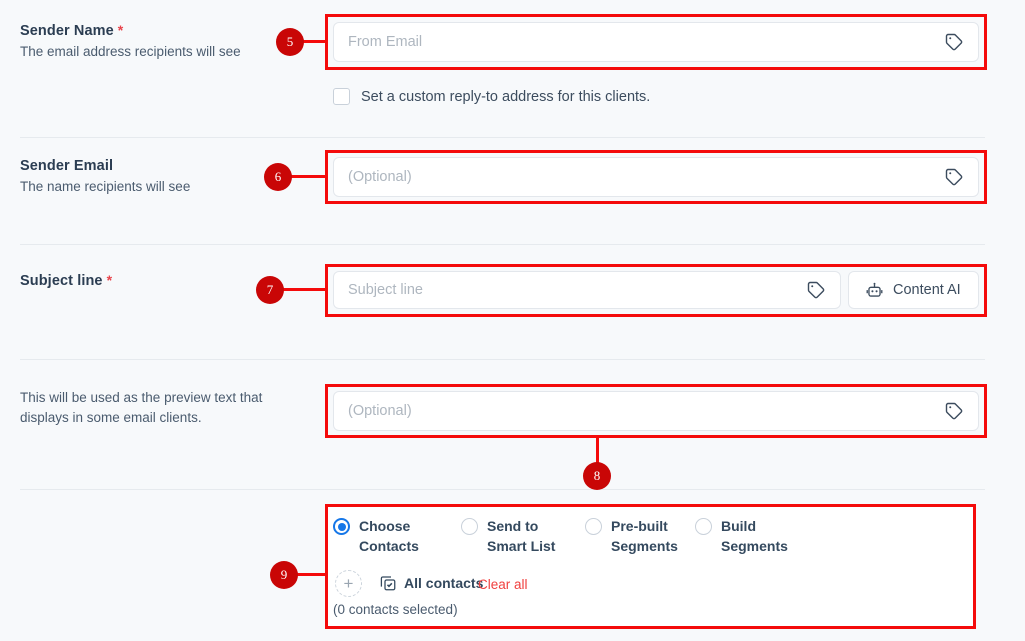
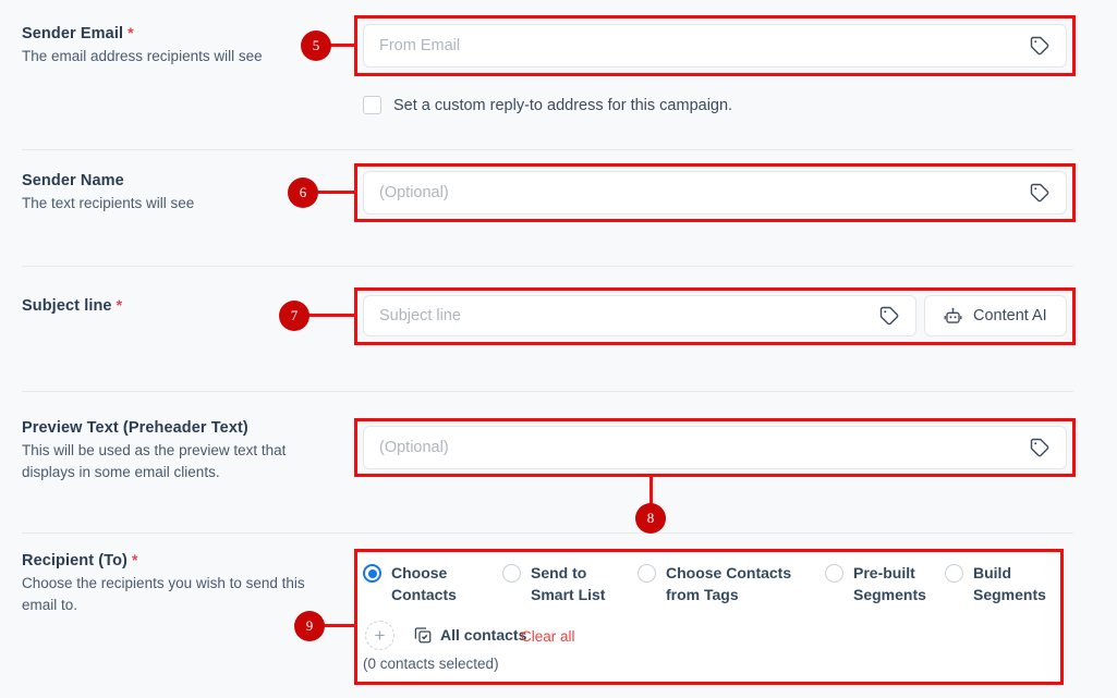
- Sender Name *
+ Sender Email *
  The email address recipients will see
  5
  From Email
- Set a custom reply-to address for this clients.
+ Set a custom reply-to address for this campaign.
- Sender Email
+ Sender Name
- The name recipients will see
+ The text recipients will see
  6
  (Optional)
  Subject line *
  7
  Subject line
  Content AI
+ Preview Text (Preheader Text)
  This will be used as the preview text that displays in some email clients.
  (Optional)
  8
+ Recipient (To) *
+ Choose the recipients you wish to send this email to.
  9
  Choose
  Contacts
  Send to
  Smart List
+ Choose Contacts
+ from Tags
  Pre-built
  Segments
  Build
  Segments
  +
  All contacts
  Clear all
  (0 contacts selected)
